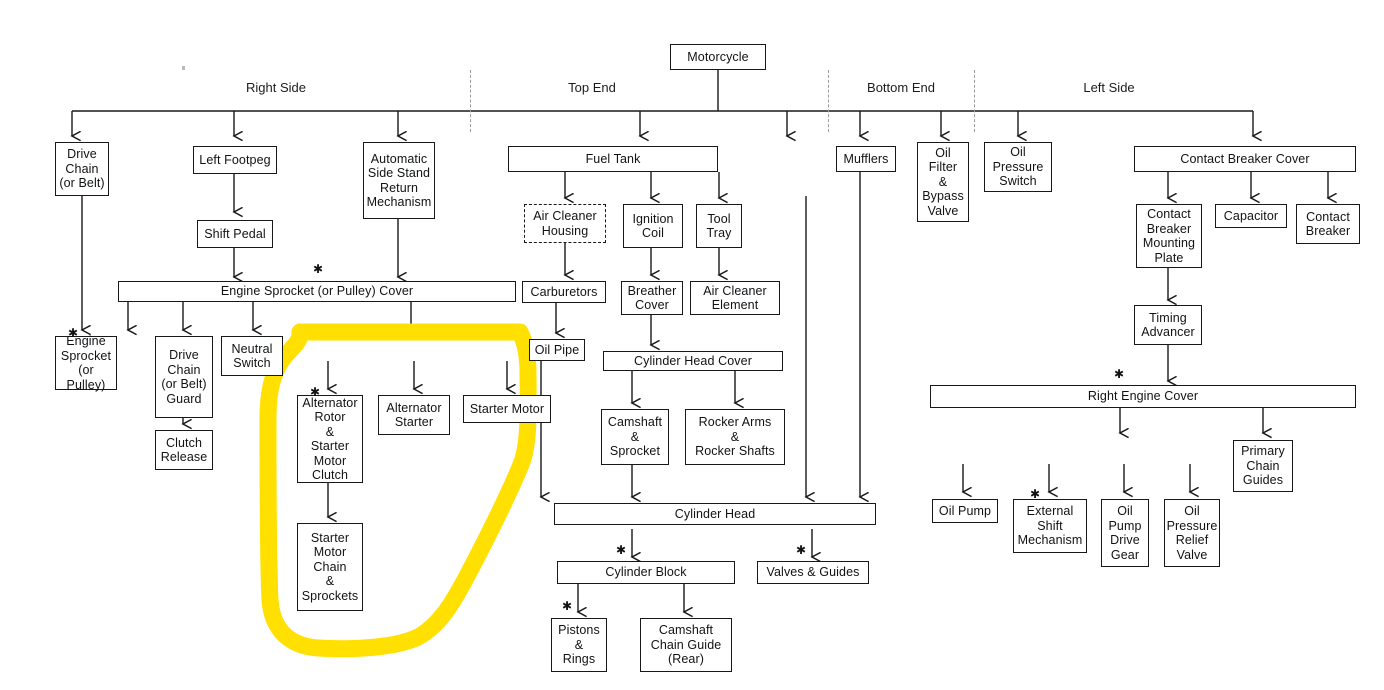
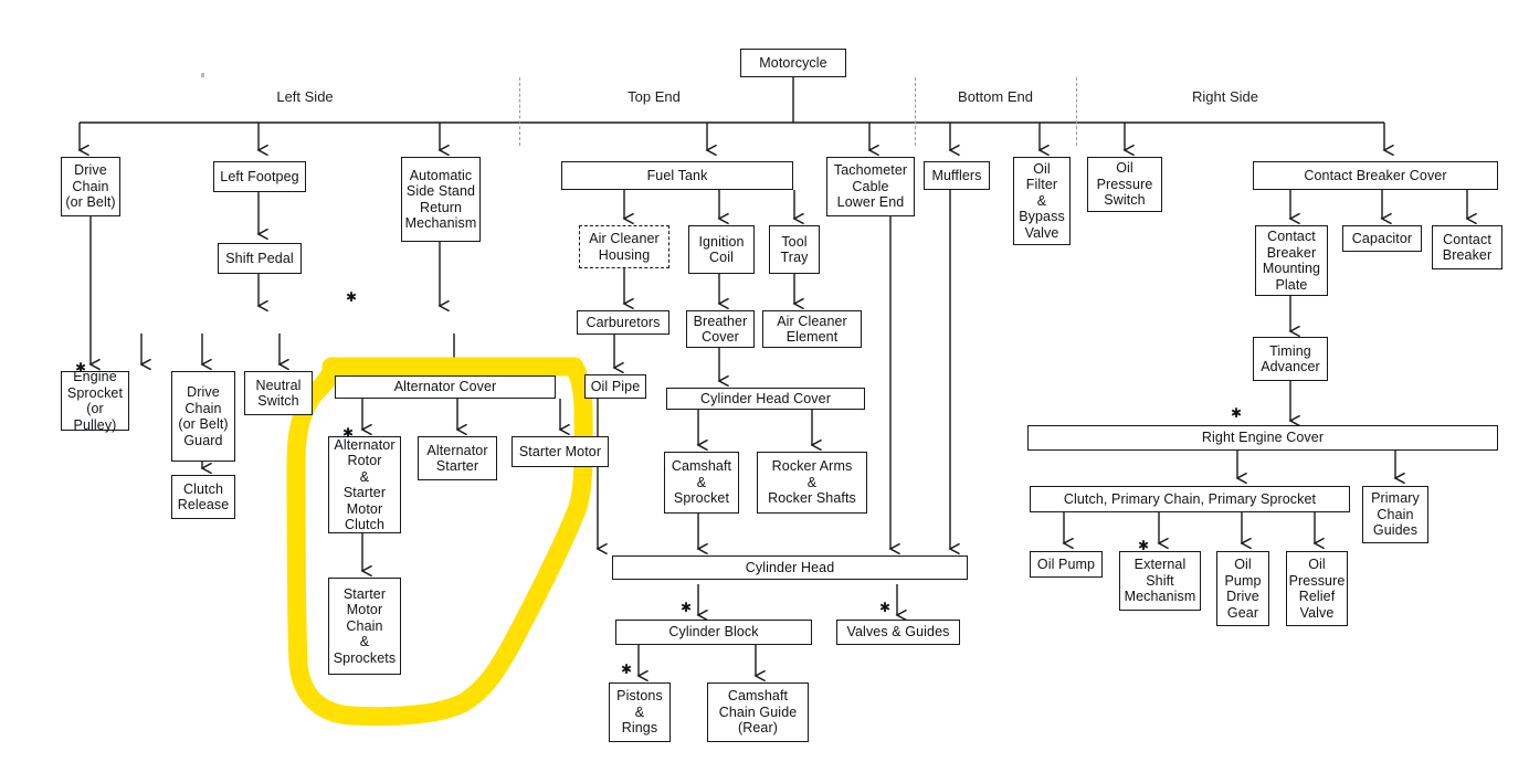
- Right Side
+ Left Side
  Top End
  Bottom End
- Left Side
+ Right Side
  Motorcycle
  Drive
  Chain
  (or Belt)
  Left Footpeg
  Shift Pedal
  Automatic
  Side Stand
  Return
  Mechanism
- Engine Sprocket (or Pulley) Cover
  ✱
  Engine
  Sprocket
  (or Pulley)
  ✱
  Drive
  Chain
  (or Belt)
  Guard
  Clutch
  Release
  Neutral
  Switch
+ Alternator Cover
  Alternator
  Rotor
  &
  Starter
  Motor
  Clutch
  ✱
  Alternator
  Starter
  Starter Motor
  Starter
  Motor
  Chain
  &
  Sprockets
  Fuel Tank
  Air Cleaner
  Housing
  Ignition
  Coil
  Tool
  Tray
  Carburetors
  Breather
  Cover
  Air Cleaner
  Element
  Oil Pipe
  Cylinder Head Cover
  Camshaft
  &
  Sprocket
  Rocker Arms
  &
  Rocker Shafts
  Cylinder Head
  Cylinder Block
  ✱
  Valves & Guides
  ✱
  Pistons
  &
  Rings
  ✱
  Camshaft
  Chain Guide
  (Rear)
+ Tachometer
+ Cable
+ Lower End
  Mufflers
  Oil
  Filter
  &
  Bypass
  Valve
  Oil
  Pressure
  Switch
  Contact Breaker Cover
  Contact
  Breaker
  Mounting
  Plate
  Capacitor
  Contact
  Breaker
  Timing
  Advancer
  Right Engine Cover
  ✱
+ Clutch, Primary Chain, Primary Sprocket
  Primary
  Chain
  Guides
  Oil Pump
  External
  Shift
  Mechanism
  ✱
  Oil
  Pump
  Drive
  Gear
  Oil
  Pressure
  Relief
  Valve
